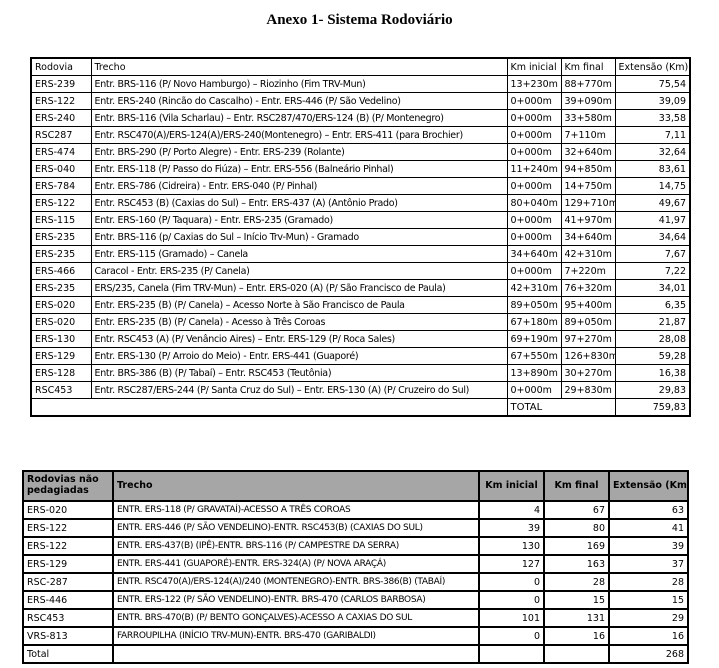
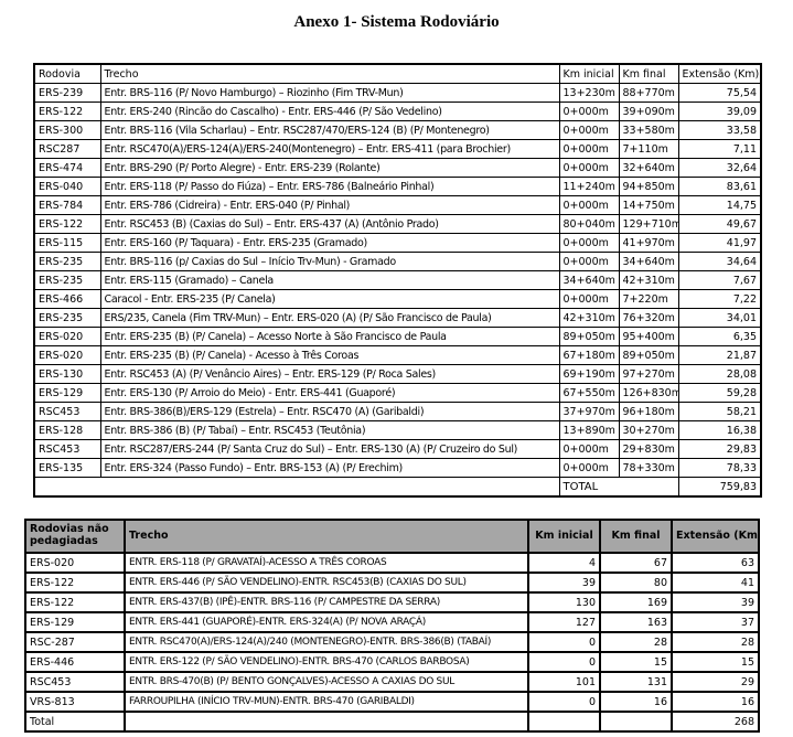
  Anexo 1- Sistema Rodoviário
  Rodovia	Trecho	Km inicial	Km final	Extensão (Km)
  ERS-239	Entr. BRS-116 (P/ Novo Hamburgo) – Riozinho (Fim TRV-Mun)	13+230m	88+770m	75,54
  ERS-122	Entr. ERS-240 (Rincão do Cascalho) - Entr. ERS-446 (P/ São Vedelino)	0+000m	39+090m	39,09
- ERS-240	Entr. BRS-116 (Vila Scharlau) – Entr. RSC287/470/ERS-124 (B) (P/ Montenegro)	0+000m	33+580m	33,58
+ ERS-300	Entr. BRS-116 (Vila Scharlau) – Entr. RSC287/470/ERS-124 (B) (P/ Montenegro)	0+000m	33+580m	33,58
  RSC287	Entr. RSC470(A)/ERS-124(A)/ERS-240(Montenegro) – Entr. ERS-411 (para Brochier)	0+000m	7+110m	7,11
  ERS-474	Entr. BRS-290 (P/ Porto Alegre) - Entr. ERS-239 (Rolante)	0+000m	32+640m	32,64
- ERS-040	Entr. ERS-118 (P/ Passo do Fiúza) – Entr. ERS-556 (Balneário Pinhal)	11+240m	94+850m	83,61
+ ERS-040	Entr. ERS-118 (P/ Passo do Fiúza) – Entr. ERS-786 (Balneário Pinhal)	11+240m	94+850m	83,61
  ERS-784	Entr. ERS-786 (Cidreira) - Entr. ERS-040 (P/ Pinhal)	0+000m	14+750m	14,75
  ERS-122	Entr. RSC453 (B) (Caxias do Sul) – Entr. ERS-437 (A) (Antônio Prado)	80+040m	129+710m	49,67
  ERS-115	Entr. ERS-160 (P/ Taquara) - Entr. ERS-235 (Gramado)	0+000m	41+970m	41,97
  ERS-235	Entr. BRS-116 (p/ Caxias do Sul – Início Trv-Mun) - Gramado	0+000m	34+640m	34,64
  ERS-235	Entr. ERS-115 (Gramado) – Canela	34+640m	42+310m	7,67
  ERS-466	Caracol - Entr. ERS-235 (P/ Canela)	0+000m	7+220m	7,22
  ERS-235	ERS/235, Canela (Fim TRV-Mun) – Entr. ERS-020 (A) (P/ São Francisco de Paula)	42+310m	76+320m	34,01
  ERS-020	Entr. ERS-235 (B) (P/ Canela) – Acesso Norte à São Francisco de Paula	89+050m	95+400m	6,35
  ERS-020	Entr. ERS-235 (B) (P/ Canela) - Acesso à Três Coroas	67+180m	89+050m	21,87
  ERS-130	Entr. RSC453 (A) (P/ Venâncio Aires) – Entr. ERS-129 (P/ Roca Sales)	69+190m	97+270m	28,08
  ERS-129	Entr. ERS-130 (P/ Arroio do Meio) - Entr. ERS-441 (Guaporé)	67+550m	126+830m	59,28
+ RSC453	Entr. BRS-386(B)/ERS-129 (Estrela) – Entr. RSC470 (A) (Garibaldi)	37+970m	96+180m	58,21
  ERS-128	Entr. BRS-386 (B) (P/ Tabaí) – Entr. RSC453 (Teutônia)	13+890m	30+270m	16,38
  RSC453	Entr. RSC287/ERS-244 (P/ Santa Cruz do Sul) – Entr. ERS-130 (A) (P/ Cruzeiro do Sul)	0+000m	29+830m	29,83
+ ERS-135	Entr. ERS-324 (Passo Fundo) – Entr. BRS-153 (A) (P/ Erechim)	0+000m	78+330m	78,33
  	TOTAL	759,83
  Rodovias não pedagiadas	Trecho	Km inicial	Km final	Extensão (Km
  ERS-020	ENTR. ERS-118 (P/ GRAVATAÍ)-ACESSO A TRÊS COROAS	4	67	63
  ERS-122	ENTR. ERS-446 (P/ SÃO VENDELINO)-ENTR. RSC453(B) (CAXIAS DO SUL)	39	80	41
  ERS-122	ENTR. ERS-437(B) (IPÊ)-ENTR. BRS-116 (P/ CAMPESTRE DA SERRA)	130	169	39
  ERS-129	ENTR. ERS-441 (GUAPORÉ)-ENTR. ERS-324(A) (P/ NOVA ARAÇÁ)	127	163	37
  RSC-287	ENTR. RSC470(A)/ERS-124(A)/240 (MONTENEGRO)-ENTR. BRS-386(B) (TABAÍ)	0	28	28
  ERS-446	ENTR. ERS-122 (P/ SÃO VENDELINO)-ENTR. BRS-470 (CARLOS BARBOSA)	0	15	15
  RSC453	ENTR. BRS-470(B) (P/ BENTO GONÇALVES)-ACESSO A CAXIAS DO SUL	101	131	29
  VRS-813	FARROUPILHA (INÍCIO TRV-MUN)-ENTR. BRS-470 (GARIBALDI)	0	16	16
  Total				268
